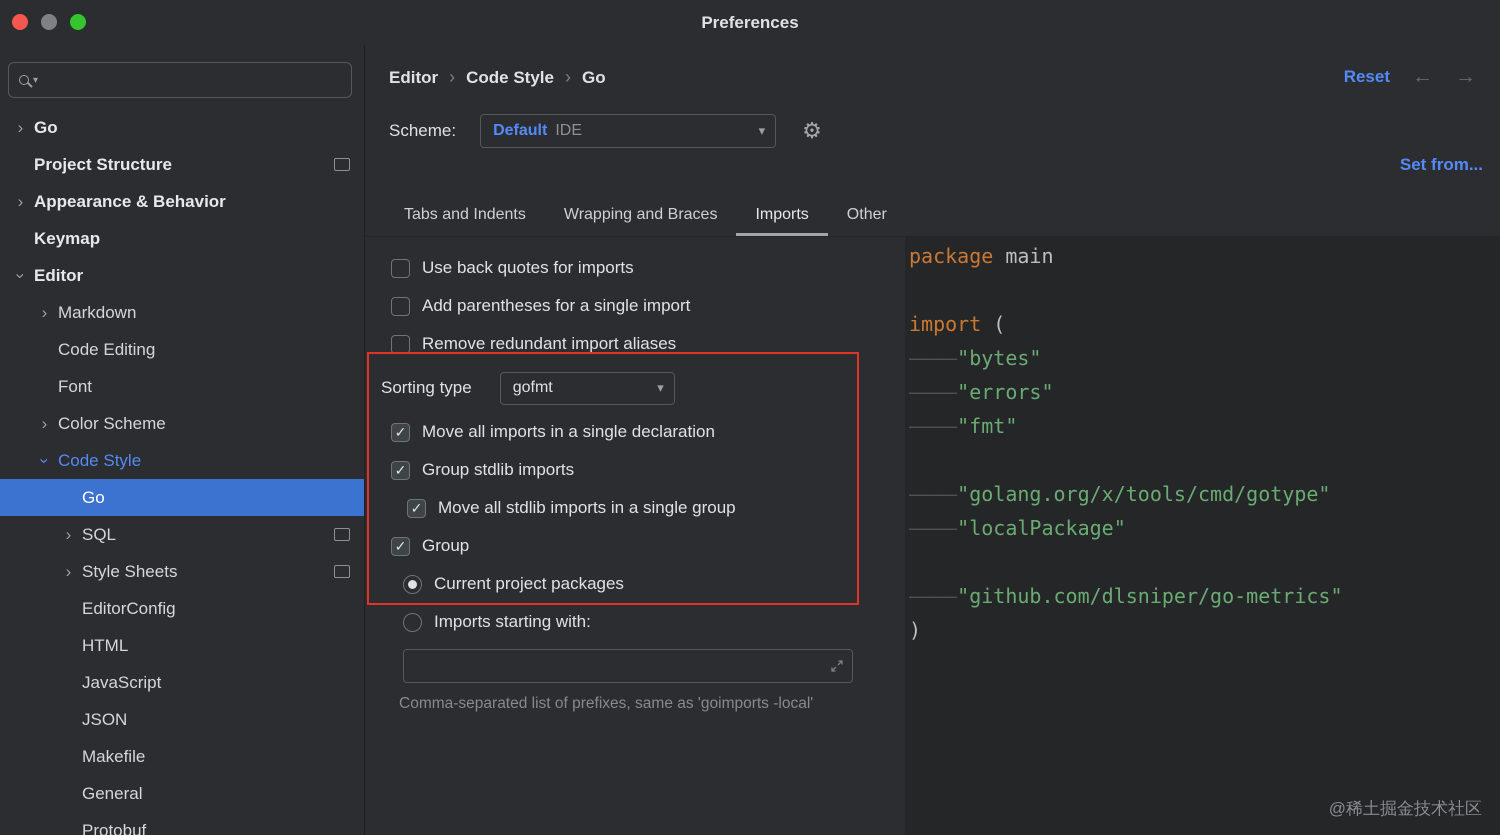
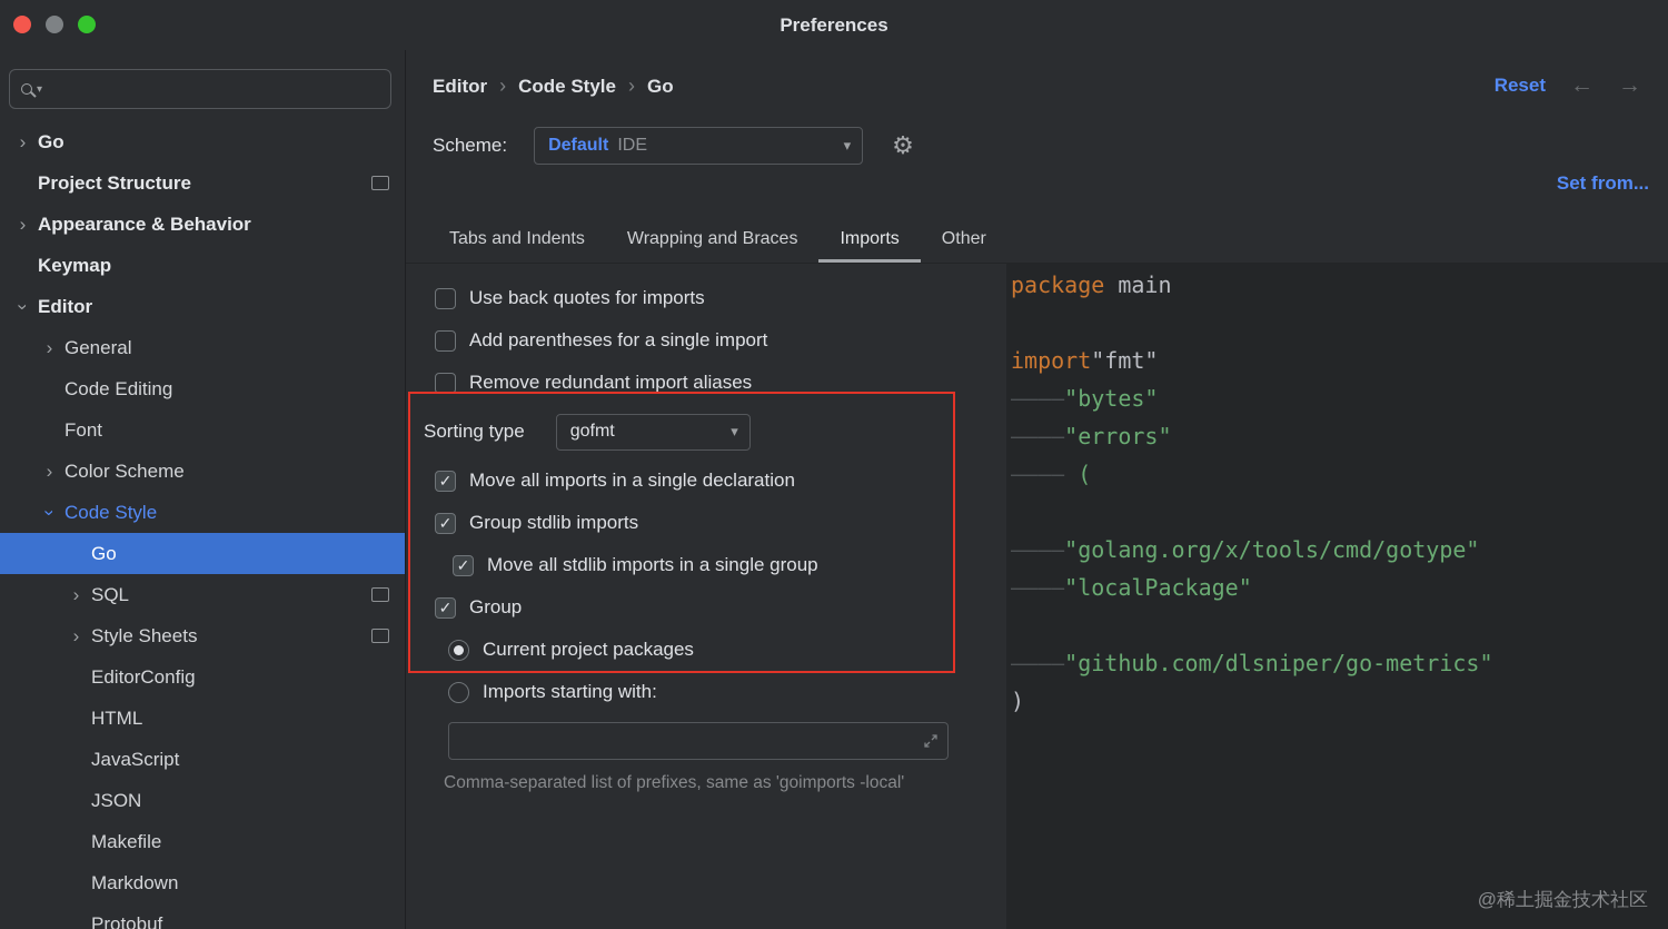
  Preferences
  ▾
  ›
  Go
  Project Structure
  ›
  Appearance & Behavior
  Keymap
  Editor
  ›
- Markdown
+ General
  Code Editing
  Font
  ›
  Color Scheme
  Code Style
  Go
  ›
  SQL
  ›
  Style Sheets
  EditorConfig
  HTML
  JavaScript
  JSON
  Makefile
- General
+ Markdown
  Protobuf
  Editor
  ›
  Code Style
  ›
  Go
  Reset
  ←
  →
  Scheme:
  Default
  IDE
  ▾
  ⚙
  Set from...
  Tabs and Indents
  Wrapping and Braces
  Imports
  Other
  Use back quotes for imports
  Add parentheses for a single import
  Remove redundant import aliases
  Sorting type
  gofmt
  ▾
  ✓
  Move all imports in a single declaration
  ✓
  Group stdlib imports
  ✓
  Move all stdlib imports in a single group
  ✓
  Group
  Current project packages
  Imports starting with:
  Comma-separated list of prefixes, same as 'goimports -local'
  package main
- import (
+ import"fmt"
  ————"bytes"
  ————"errors"
- ————"fmt"
+ ———— (
  ————"golang.org/x/tools/cmd/gotype"
  ————"localPackage"
  ————"github.com/dlsniper/go-metrics"
  )
  @稀土掘金技术社区
